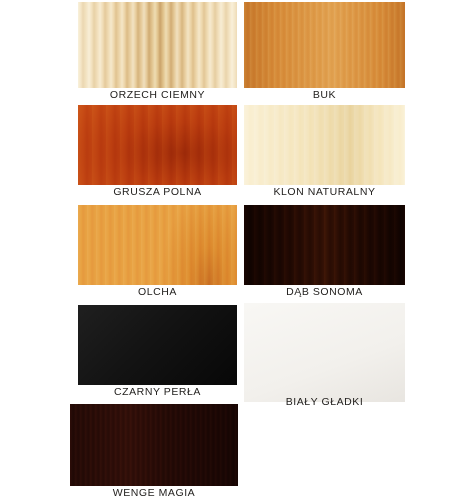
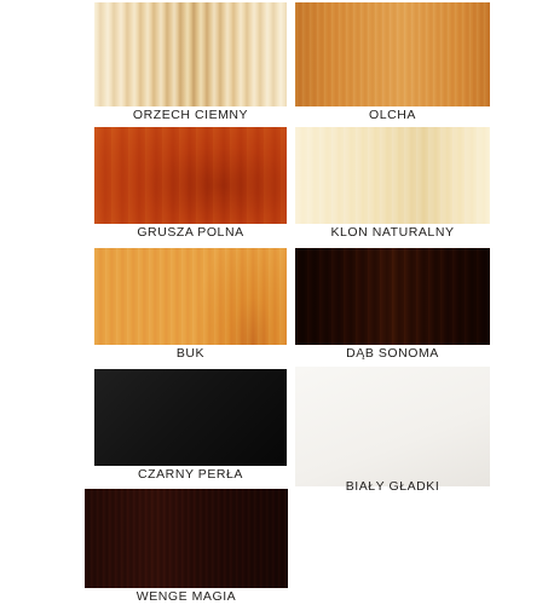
  ORZECH CIEMNY
- BUK
+ OLCHA
  GRUSZA POLNA
  KLON NATURALNY
- OLCHA
+ BUK
  DĄB SONOMA
  CZARNY PERŁA
  BIAŁY GŁADKI
  WENGE MAGIA
